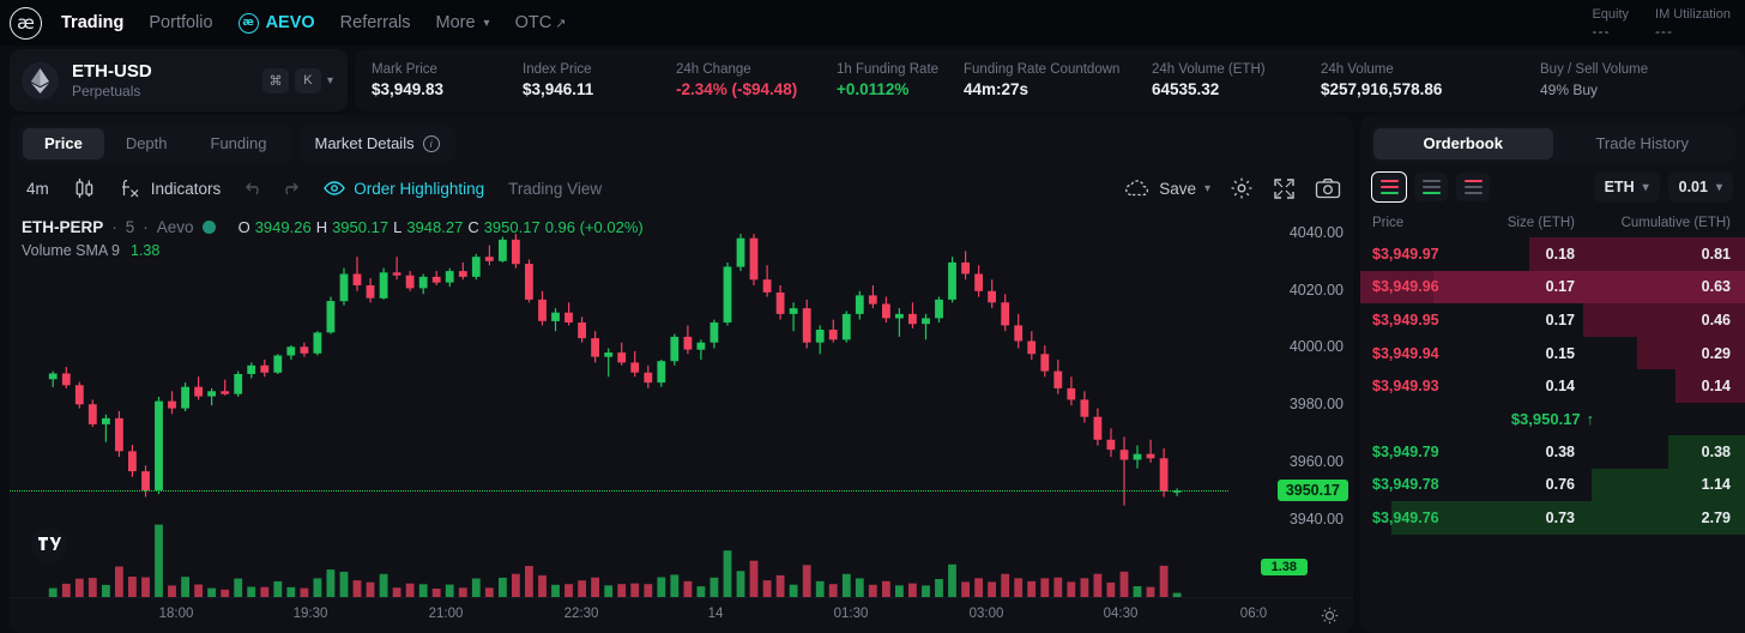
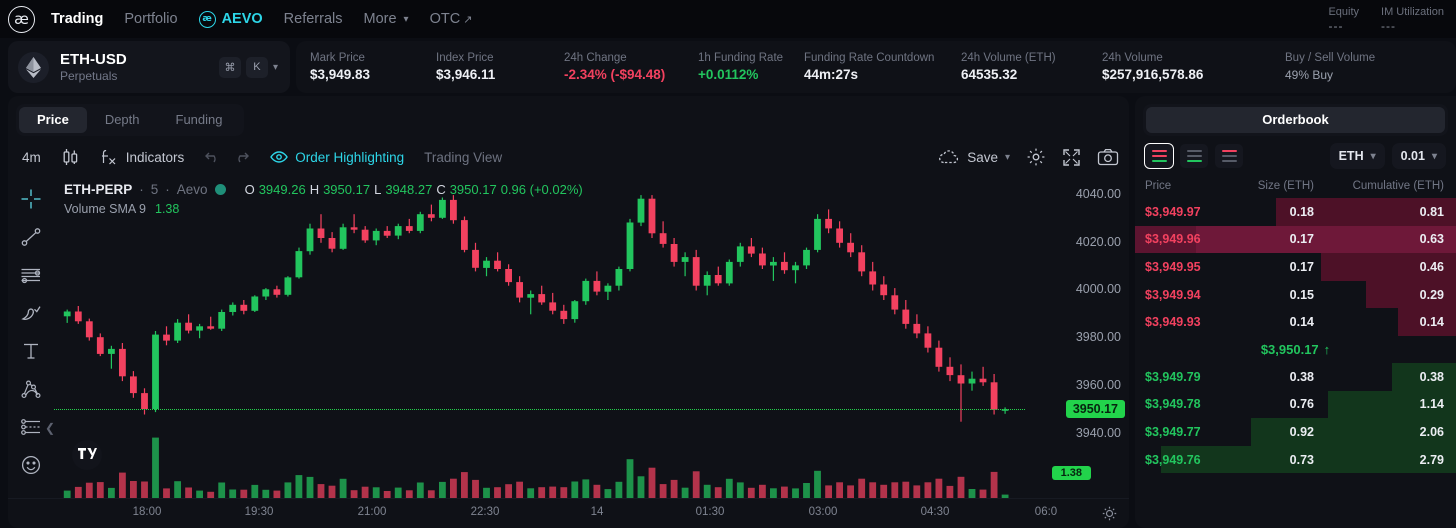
  æ
  Trading
  Portfolio
  æ
  AEVO
  Referrals
  More
  ▾
  OTC
  ↗
  Equity
  ---
  IM Utilization
  ---
  ETH-USD
  Perpetuals
  ⌘
  K
  ▾
  Mark Price
  $3,949.83
  Index Price
  $3,946.11
  24h Change
  -2.34% (-$94.48)
  1h Funding Rate
  +0.0112%
  Funding Rate Countdown
  44m:27s
  24h Volume (ETH)
  64535.32
  24h Volume
  $257,916,578.86
  Buy / Sell Volume
  49% Buy
  Price
  Depth
  Funding
- Market Details
- i
  4m
  Indicators
  Order Highlighting
  Trading View
  Save
  ▾
+ ❮
  ETH-PERP
  ·
  5
  ·
  Aevo
  O
  3949.26
  H
  3950.17
  L
  3948.27
  C
  3950.17
  0.96 (+0.02%)
  Volume SMA 9
  1.38
  4040.00
  4020.00
  4000.00
  3980.00
  3960.00
  3940.00
  3950.17
  1.38
  18:00
  19:30
  21:00
  22:30
  14
  01:30
  03:00
  04:30
  06:0
  Orderbook
- Trade History
  ETH
  ▾
  0.01
  ▾
  Price
  Size (ETH)
  Cumulative (ETH)
  $3,949.97
  0.18
  0.81
  $3,949.96
  0.17
  0.63
  $3,949.95
  0.17
  0.46
  $3,949.94
  0.15
  0.29
  $3,949.93
  0.14
  0.14
  $3,950.17
  ↑
  $3,949.79
  0.38
  0.38
  $3,949.78
  0.76
  1.14
+ $3,949.77
+ 0.92
+ 2.06
  $3,949.76
  0.73
  2.79
